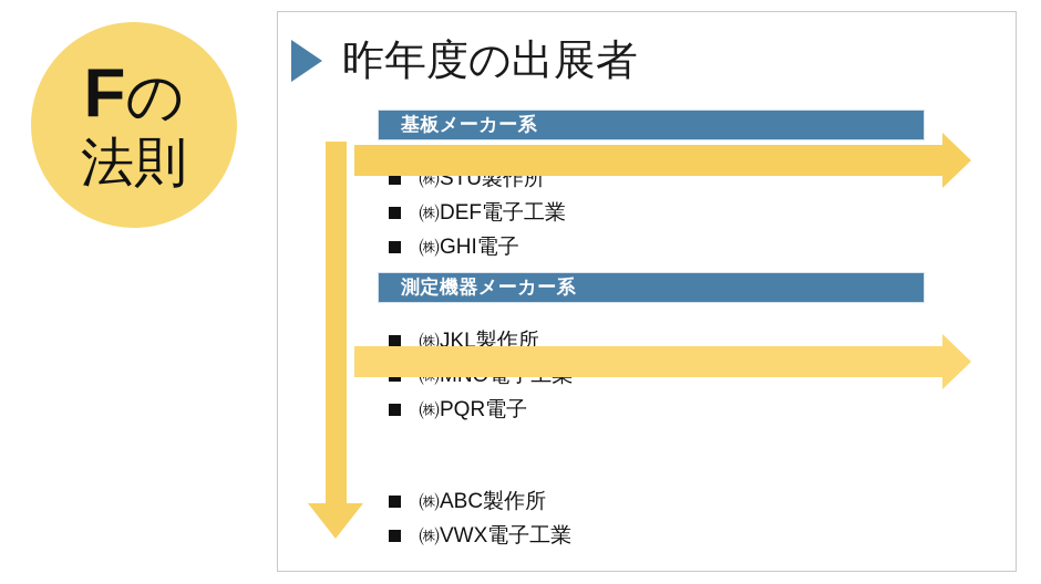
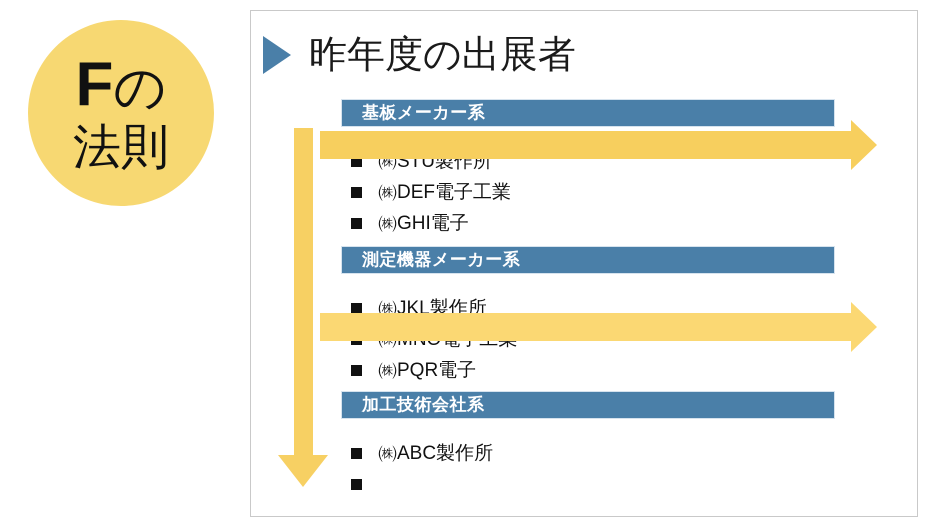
  Fの
  法則
  昨年度の出展者
  基板メーカー系
  ㈱STU製作所
  ㈱DEF電子工業
  ㈱GHI電子
  測定機器メーカー系
  ㈱JKL製作所
  ㈱PQR電子
+ 加工技術会社系
  ㈱ABC製作所
- ㈱VWX電子工業
